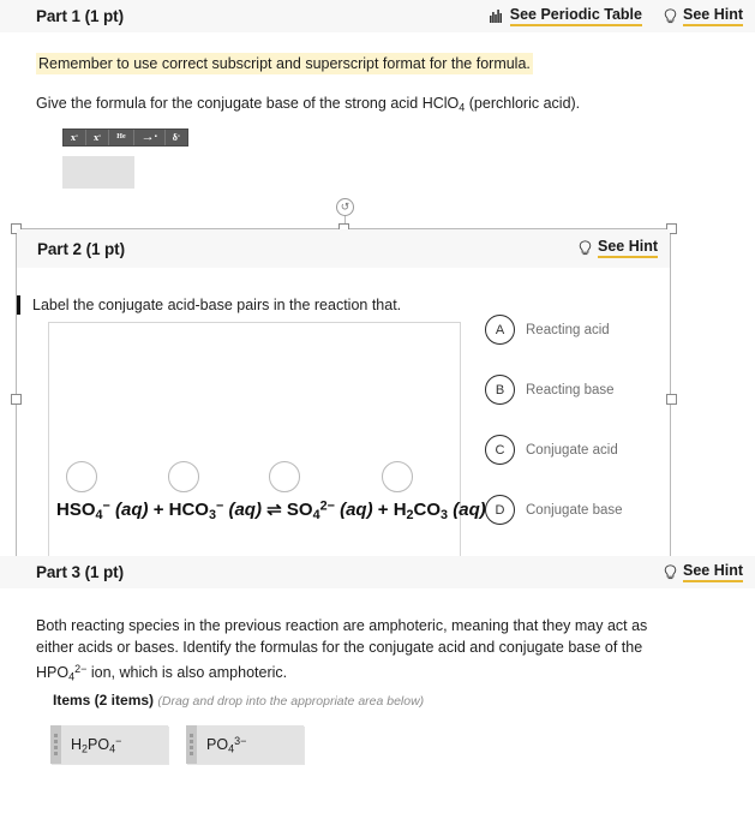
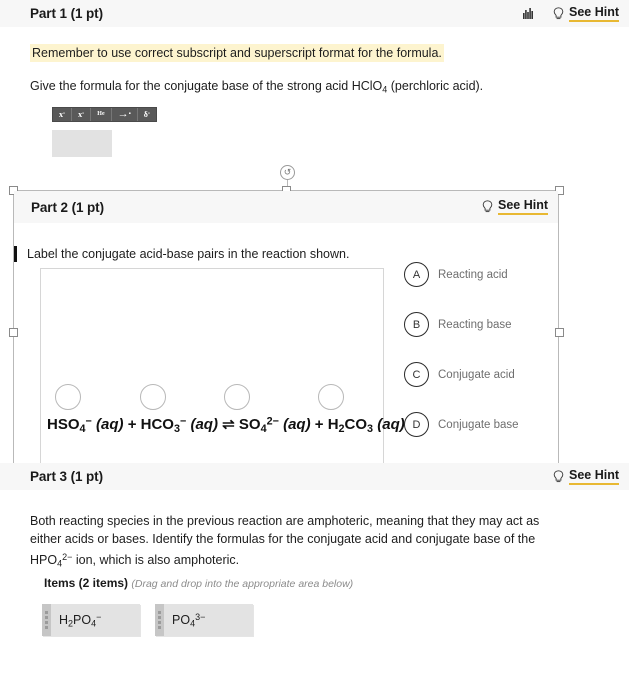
  Part 1 (1 pt)
- See Periodic Table
  See Hint
  Remember to use correct subscript and superscript format for the formula.
  Give the formula for the conjugate base of the strong acid HClO4 (perchloric acid).
  x
  x
  →
  δ
  ↺
  Part 2 (1 pt)
  See Hint
- Label the conjugate acid-base pairs in the reaction that.
+ Label the conjugate acid-base pairs in the reaction shown.
  HSO4− (aq) + HCO3− (aq) ⇌ SO42− (aq) + H2CO3 (aq)
  A
  Reacting acid
  B
  Reacting base
  C
  Conjugate acid
  D
  Conjugate base
  Part 3 (1 pt)
  See Hint
  Both reacting species in the previous reaction are amphoteric, meaning that they may act as either acids or bases. Identify the formulas for the conjugate acid and conjugate base of the HPO42− ion, which is also amphoteric.
  Items (2 items) (Drag and drop into the appropriate area below)
  H2PO4−
  PO43−
